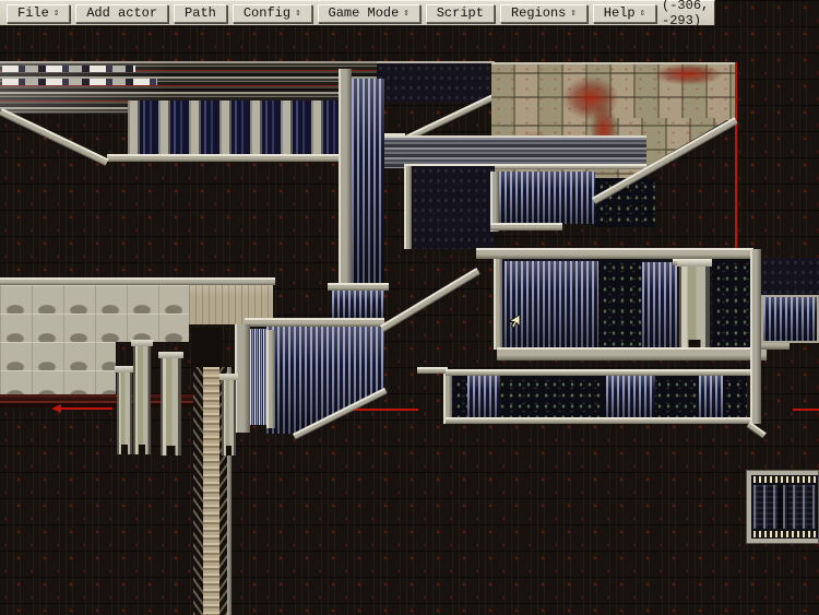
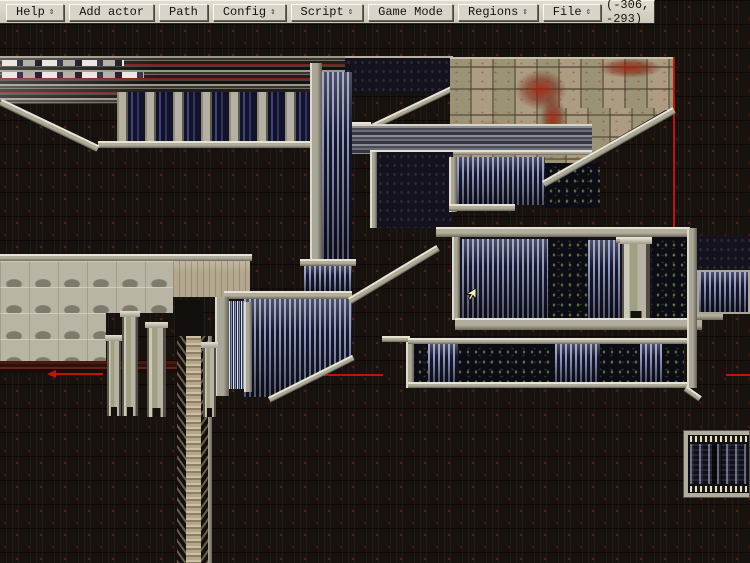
- File
+ Help
  ⇕
  Add actor
  Path
  Config
  ⇕
- Game Mode
+ Script
  ⇕
- Script
+ Game Mode
  Regions
  ⇕
- Help
+ File
  ⇕
  (-306, -293)
